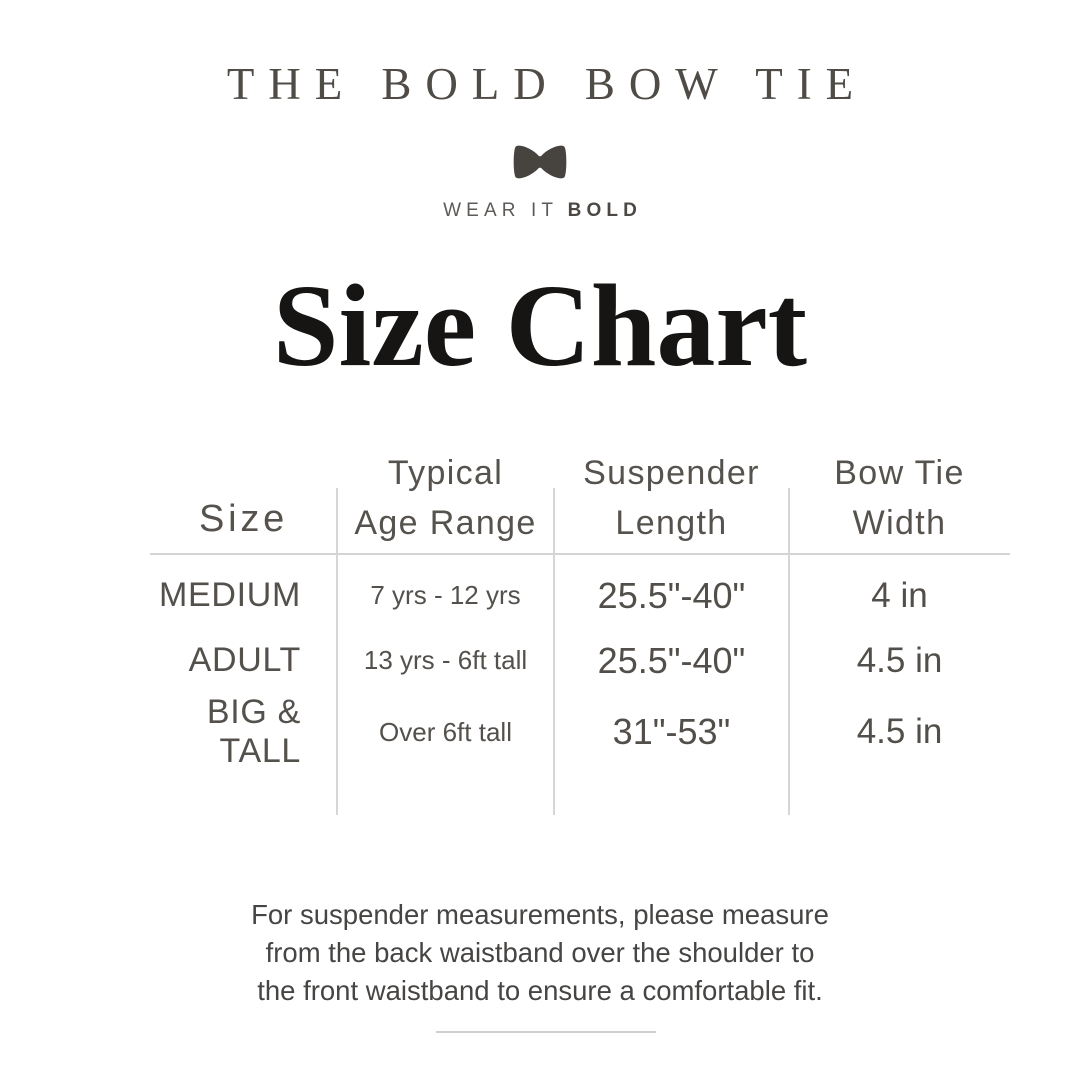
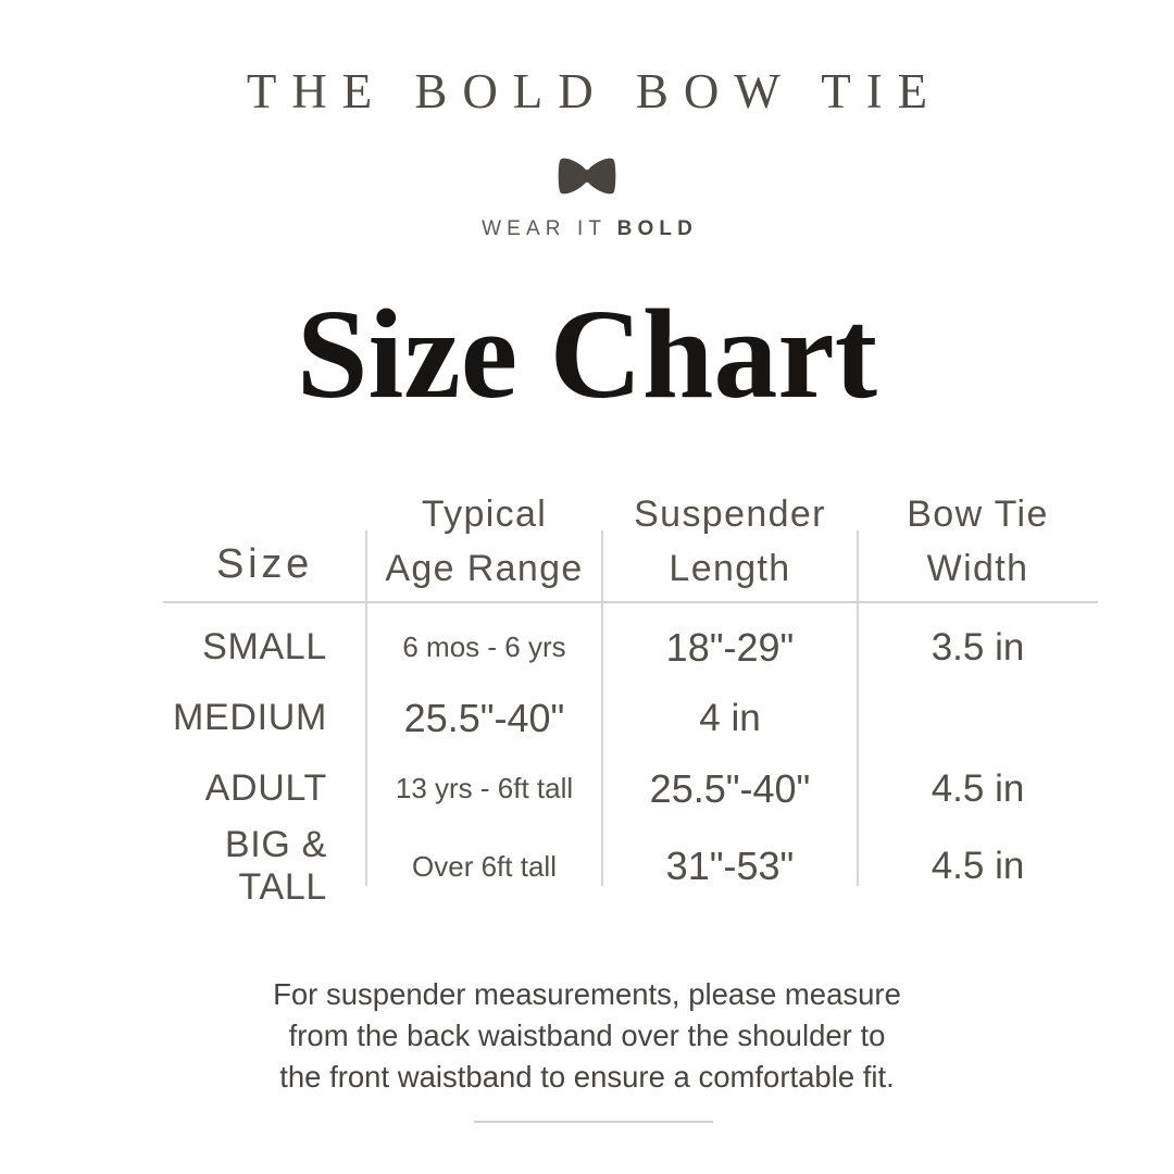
  THE BOLD BOW TIE
  WEAR IT BOLD
  Size Chart
  Size
  Typical
  Age Range
  Suspender
  Length
  Bow Tie
  Width
+ SMALL
+ 6 mos - 6 yrs
+ 18"-29"
+ 3.5 in
  MEDIUM
- 7 yrs - 12 yrs
  25.5"-40"
  4 in
  ADULT
  13 yrs - 6ft tall
  25.5"-40"
  4.5 in
  BIG & TALL
  Over 6ft tall
  31"-53"
  4.5 in
  For suspender measurements, please measure
  from the back waistband over the shoulder to
  the front waistband to ensure a comfortable fit.
